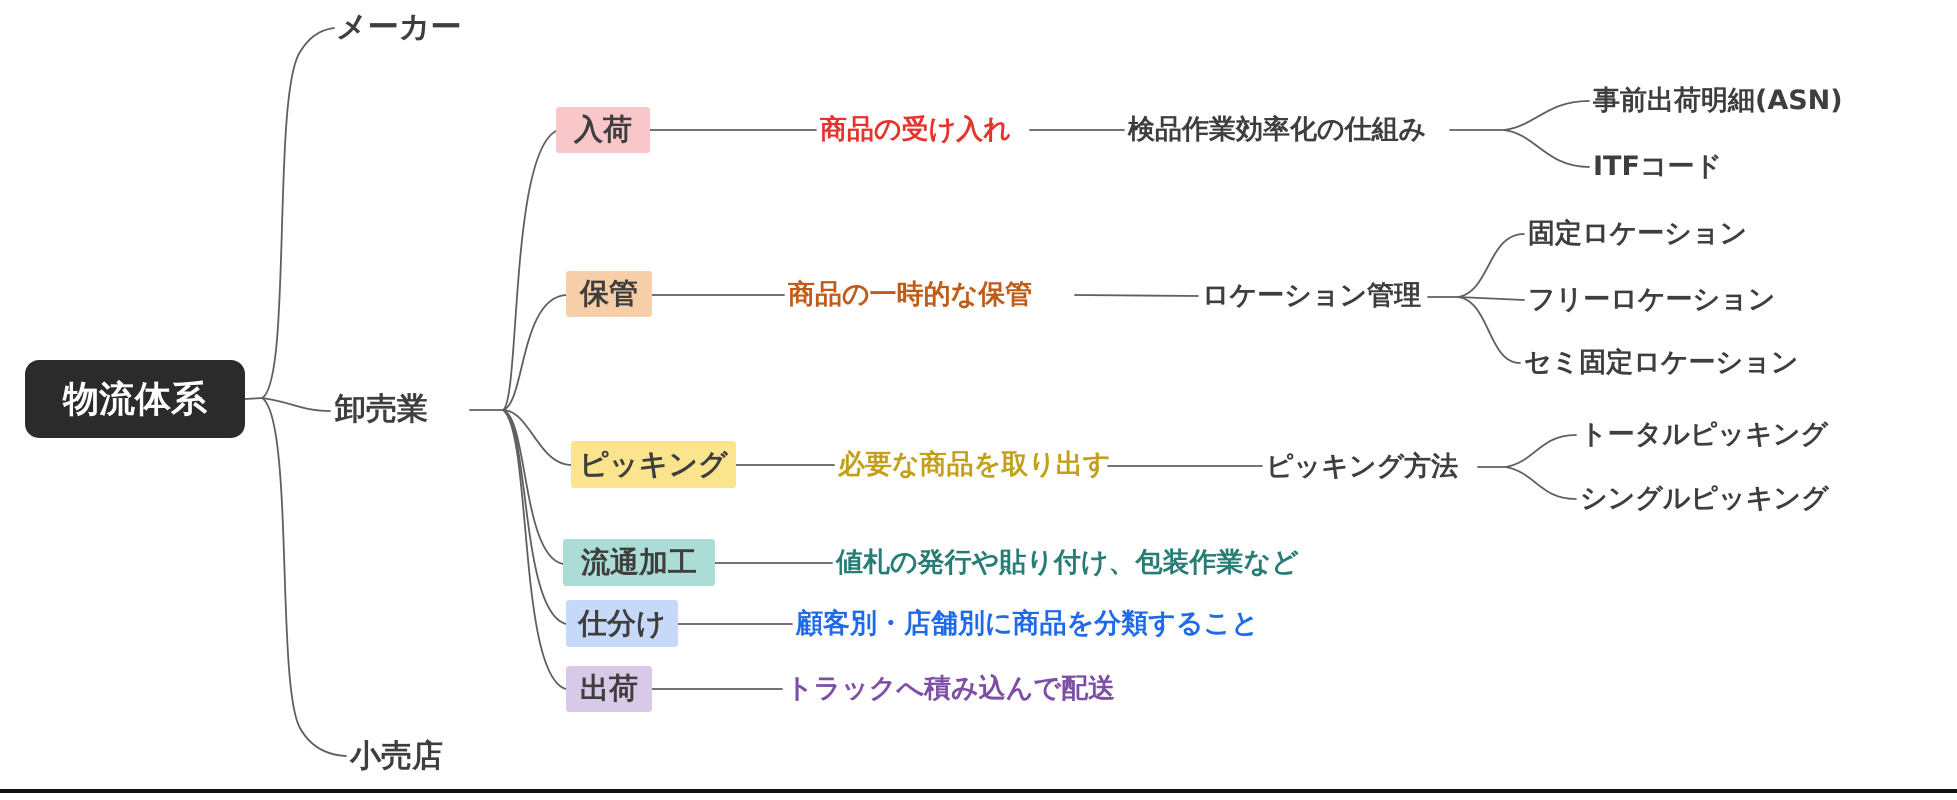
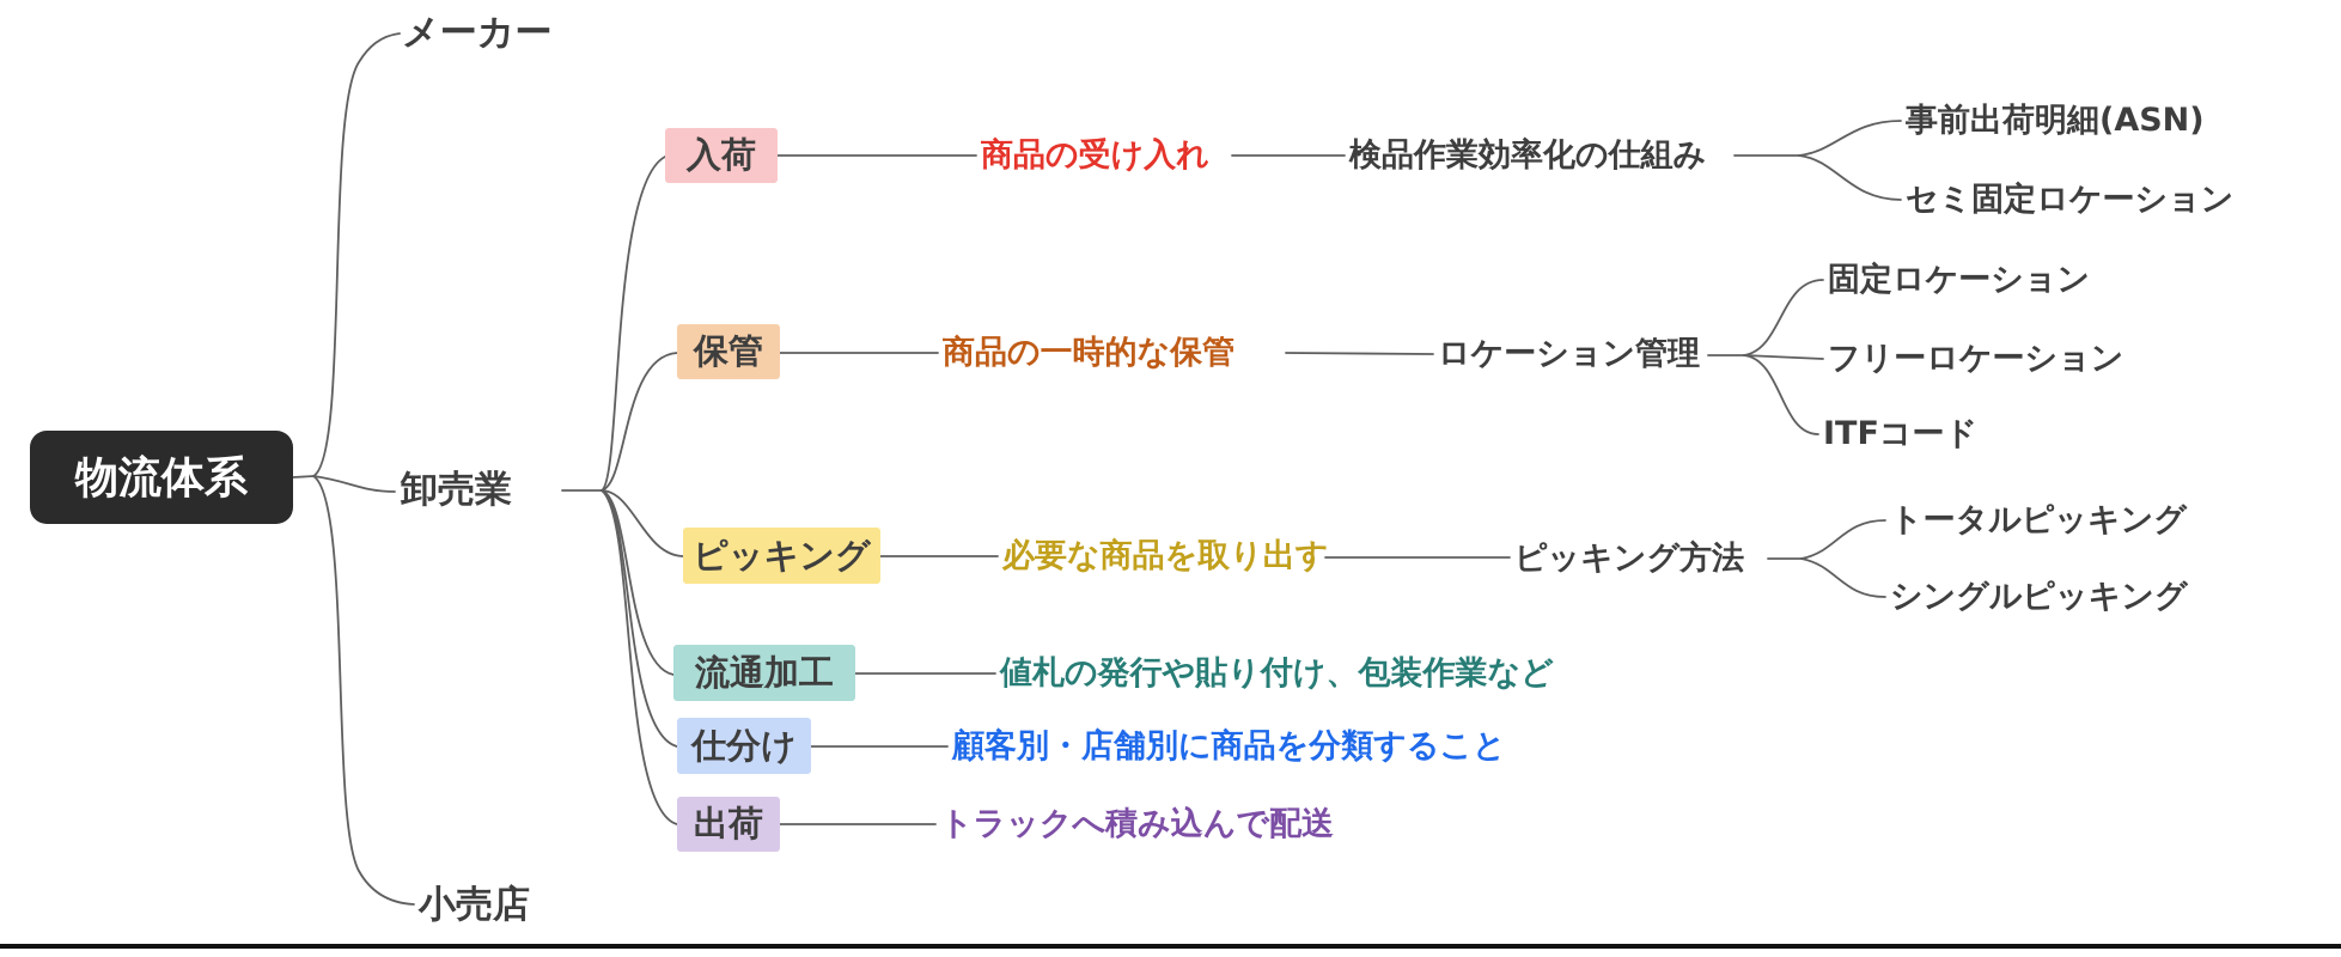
  物流体系
  メーカー
  卸売業
  小売店
  入荷
  商品の受け入れ
  検品作業効率化の仕組み
  事前出荷明細(ASN)
- ITFコード
+ セミ固定ロケーション
  保管
  商品の一時的な保管
  ロケーション管理
  固定ロケーション
  フリーロケーション
- セミ固定ロケーション
+ ITFコード
  ピッキング
  必要な商品を取り出す
  ピッキング方法
  トータルピッキング
  シングルピッキング
  流通加工
  値札の発行や貼り付け、包装作業など
  仕分け
  顧客別・店舗別に商品を分類すること
  出荷
  トラックへ積み込んで配送
